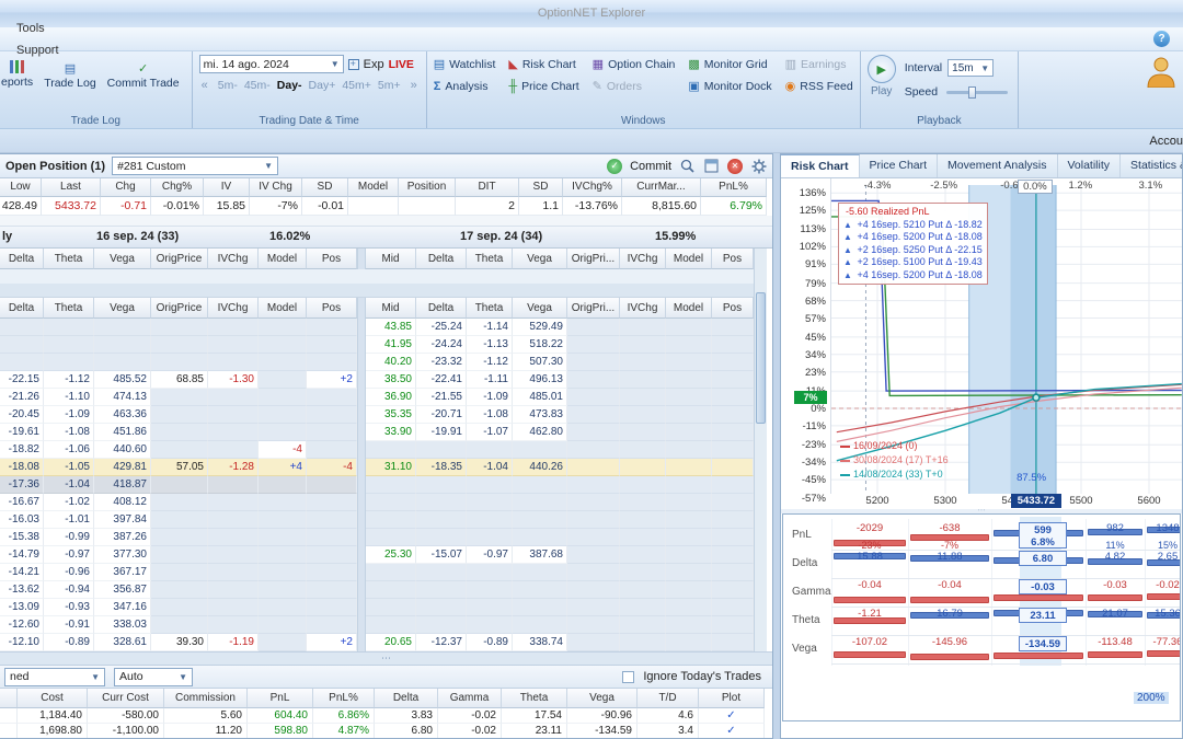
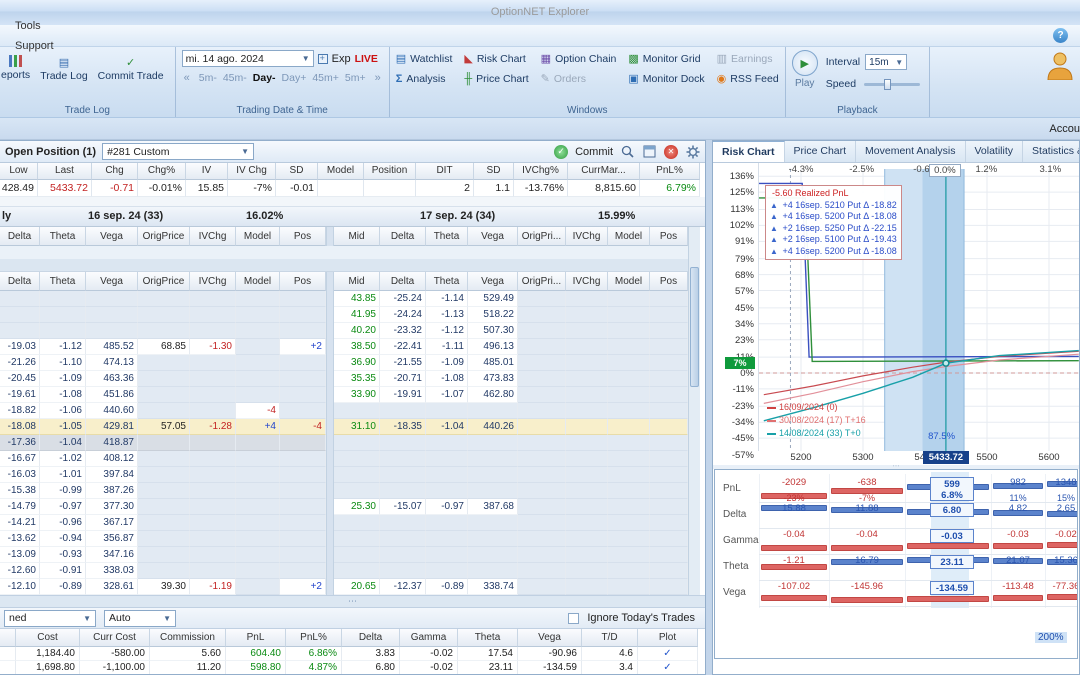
  OptionNET Explorer
  Tools
  Support
  ?
  eports
  Trade Log
  Commit Trade
  Trade Log
  mi. 14 ago. 2024
  ▼
  Exp
  LIVE
  «
  5m-
  45m-
  Day-
  Day+
  45m+
  5m+
  »
  Trading Date & Time
  Watchlist
  Risk Chart
  Option Chain
  Monitor Grid
  Earnings
  Analysis
  Price Chart
  Orders
  Monitor Dock
  RSS Feed
  Windows
  ▶
  Play
  Interval
  15m
  ▼
  Speed
  Playback
  Accou
  Open Position (1)
  #281 Custom
  ▼
  ✓
  Commit
  ✕
  Low
  Last
  Chg
  Chg%
  IV
  IV Chg
  SD
  Model
  Position
  DIT
  SD
  IVChg%
  CurrMar...
  PnL%
  428.49
  5433.72
  -0.71
  -0.01%
  15.85
  -7%
  -0.01
  2
  1.1
  -13.76%
  8,815.60
  6.79%
  ly
  16 sep. 24 (33)
  16.02%
  17 sep. 24 (34)
  15.99%
  Delta
  Theta
  Vega
  OrigPrice
  IVChg
  Model
  Pos
  Mid
  Delta
  Theta
  Vega
  OrigPri...
  IVChg
  Model
  Pos
  Delta
  Theta
  Vega
  OrigPrice
  IVChg
  Model
  Pos
  Mid
  Delta
  Theta
  Vega
  OrigPri...
  IVChg
  Model
  Pos
  43.85
  -25.24
  -1.14
  529.49
  41.95
  -24.24
  -1.13
  518.22
  40.20
  -23.32
  -1.12
  507.30
- -22.15
+ -19.03
  -1.12
  485.52
  68.85
  -1.30
  +2
  38.50
  -22.41
  -1.11
  496.13
  -21.26
  -1.10
  474.13
  36.90
  -21.55
  -1.09
  485.01
  -20.45
  -1.09
  463.36
  35.35
  -20.71
  -1.08
  473.83
  -19.61
  -1.08
  451.86
  33.90
  -19.91
  -1.07
  462.80
  -18.82
  -1.06
  440.60
  -4
  -18.08
  -1.05
  429.81
  57.05
  -1.28
  +4
  -4
  31.10
  -18.35
  -1.04
  440.26
  -17.36
  -1.04
  418.87
  -16.67
  -1.02
  408.12
  -16.03
  -1.01
  397.84
  -15.38
  -0.99
  387.26
  -14.79
  -0.97
  377.30
  25.30
  -15.07
  -0.97
  387.68
  -14.21
  -0.96
  367.17
  -13.62
  -0.94
  356.87
  -13.09
  -0.93
  347.16
  -12.60
  -0.91
  338.03
  -12.10
  -0.89
  328.61
  39.30
  -1.19
  +2
  20.65
  -12.37
  -0.89
  338.74
  ⋯
  ned
  ▼
  Auto
  ▼
  Ignore Today's Trades
  Cost
  Curr Cost
  Commission
  PnL
  PnL%
  Delta
  Gamma
  Theta
  Vega
  T/D
  Plot
  1,184.40
  -580.00
  5.60
  604.40
  6.86%
  3.83
  -0.02
  17.54
  -90.96
  4.6
  ✓
  1,698.80
  -1,100.00
  11.20
  598.80
  4.87%
  6.80
  -0.02
  23.11
  -134.59
  3.4
  ✓
  Risk Chart
  Price Chart
  Movement Analysis
  Volatility
  Statistics
  -4.3%
  -2.5%
  -0.6
  0.0%
  1.2%
  3.1%
  136%
  125%
  113%
  102%
  91%
  79%
  68%
  57%
  45%
  34%
  23%
  0%
  -11%
  -23%
  -34%
  -45%
  -57%
  7%
  -5.60 Realized PnL
  ▲ +4 16sep. 5210 Put Δ -18.82
  ▲ +4 16sep. 5200 Put Δ -18.08
  ▲ +2 16sep. 5250 Put Δ -22.15
  ▲ +2 16sep. 5100 Put Δ -19.43
  ▲ +4 16sep. 5200 Put Δ -18.08
  16/09/2024 (0)
  30/08/2024 (17) T+16
  14/08/2024 (33) T+0
  87.5%
  5200
  5300
  5500
  5600
  5433.72
  PnL
  -2029
  -23%
  -638
  -7%
  599
  6.8%
  982
  11%
  1348
  15%
  Delta
  15.88
  11.88
  6.80
  4.82
  2.65
  Gamma
  -0.04
  -0.04
  -0.03
  -0.03
  -0.02
  Theta
  -1.21
  16.79
  23.11
  21.07
  15.36
  Vega
  -107.02
  -145.96
  -134.59
  -113.48
  -77.36
  200%
